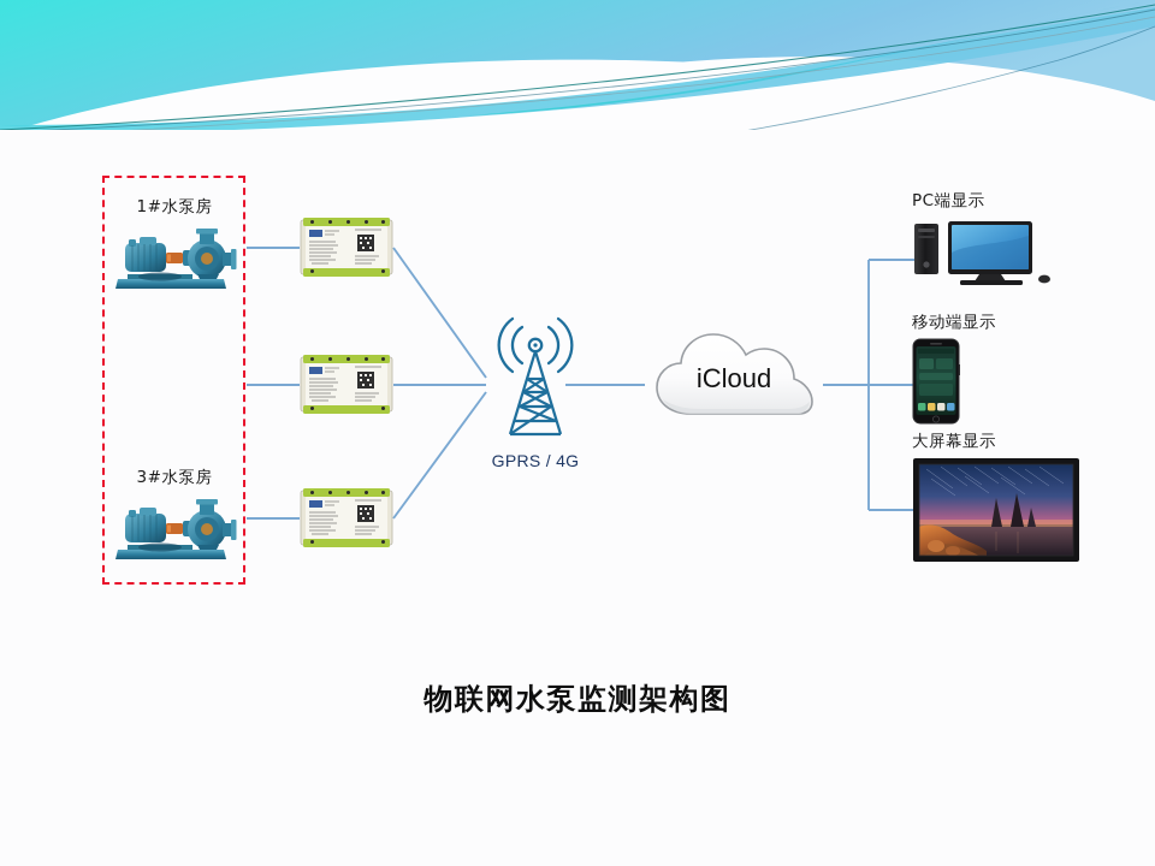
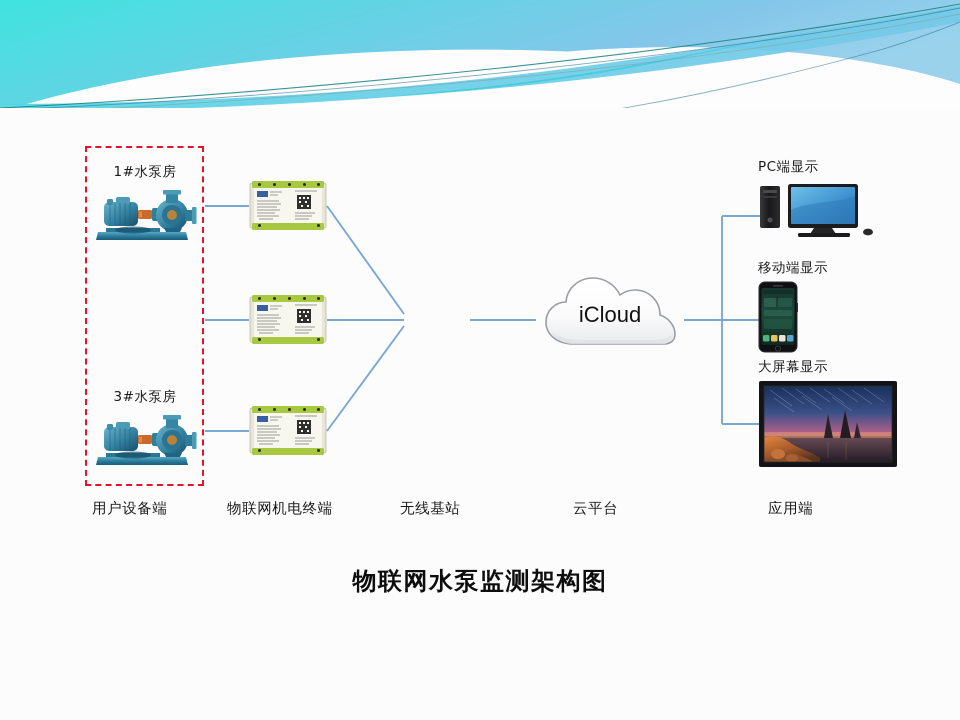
  1#水泵房
  3#水泵房
- GPRS / 4G
  iCloud
  PC端显示
  移动端显示
  大屏幕显示
+ 用户设备端
+ 物联网机电终端
+ 无线基站
+ 云平台
+ 应用端
  物联网水泵监测架构图
